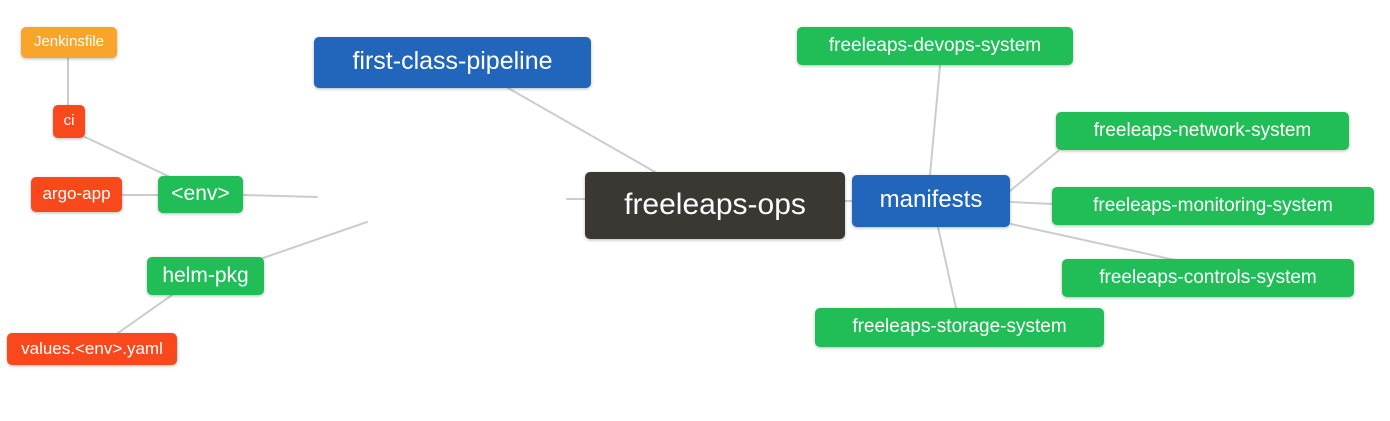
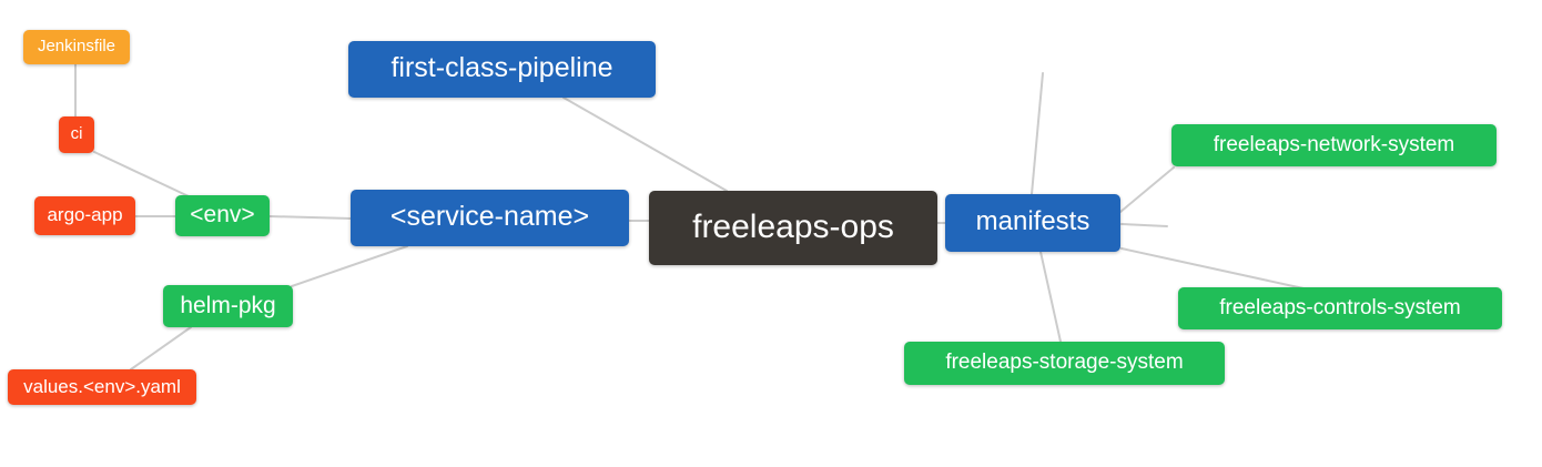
  Jenkinsfile
  ci
  argo-app
  <env>
  helm-pkg
  values.<env>.yaml
  first-class-pipeline
+ <service-name>
  freeleaps-ops
  manifests
- freeleaps-devops-system
  freeleaps-network-system
- freeleaps-monitoring-system
  freeleaps-controls-system
  freeleaps-storage-system
